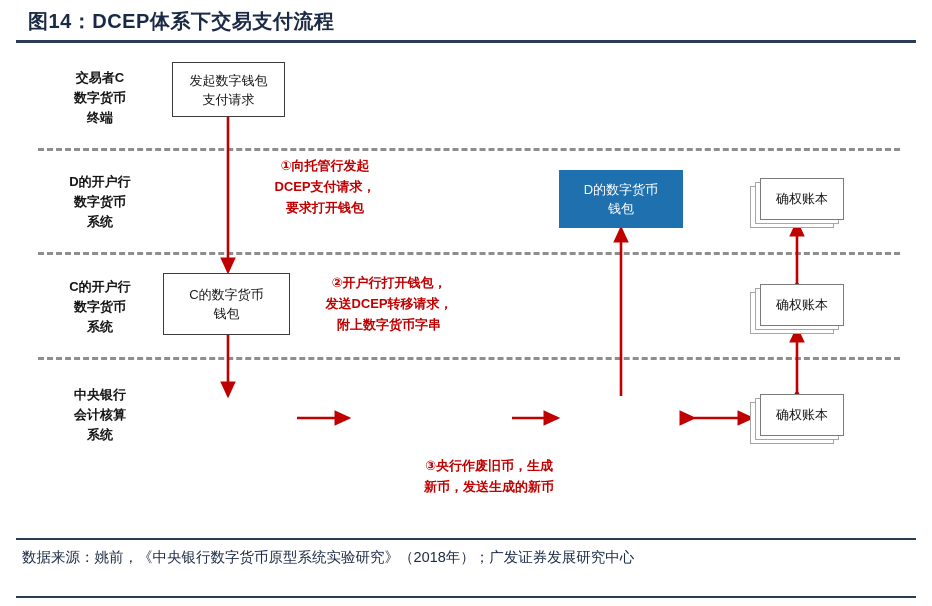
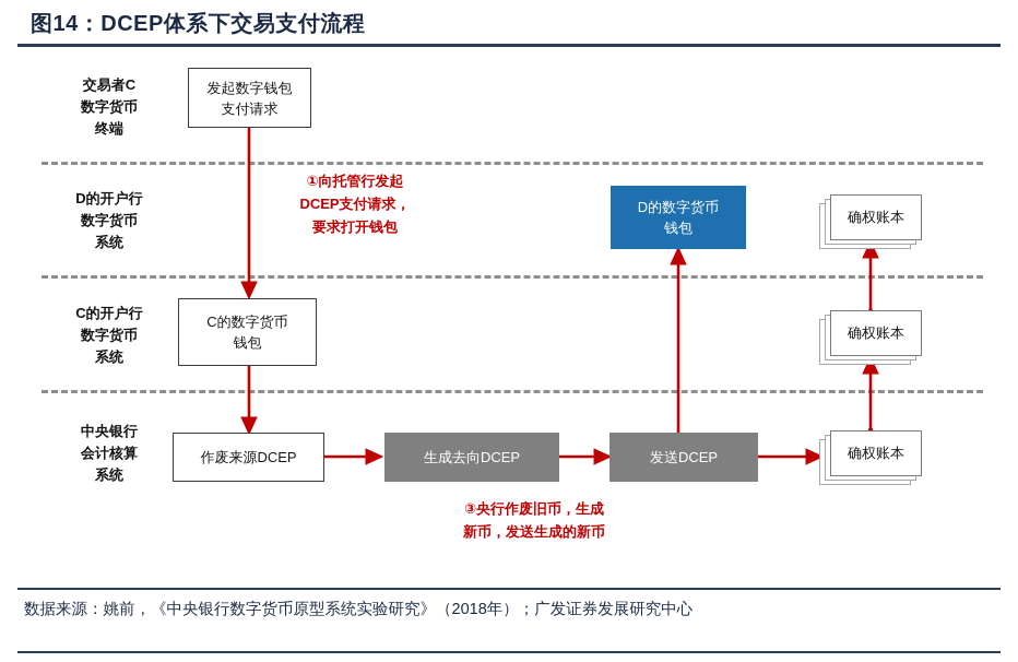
  图14：DCEP体系下交易支付流程
  交易者C
  数字货币
  终端
  D的开户行
  数字货币
  系统
  C的开户行
  数字货币
  系统
  中央银行
  会计核算
  系统
  发起数字钱包
  支付请求
  C的数字货币
  钱包
  D的数字货币
  钱包
+ 作废来源DCEP
+ 生成去向DCEP
+ 发送DCEP
  确权账本
  确权账本
  确权账本
  ①向托管行发起
  DCEP支付请求，
  要求打开钱包
- ②开户行打开钱包，
- 发送DCEP转移请求，
- 附上数字货币字串
  ③央行作废旧币，生成
  新币，发送生成的新币
  数据来源：姚前，《中央银行数字货币原型系统实验研究》（2018年）；广发证券发展研究中心
